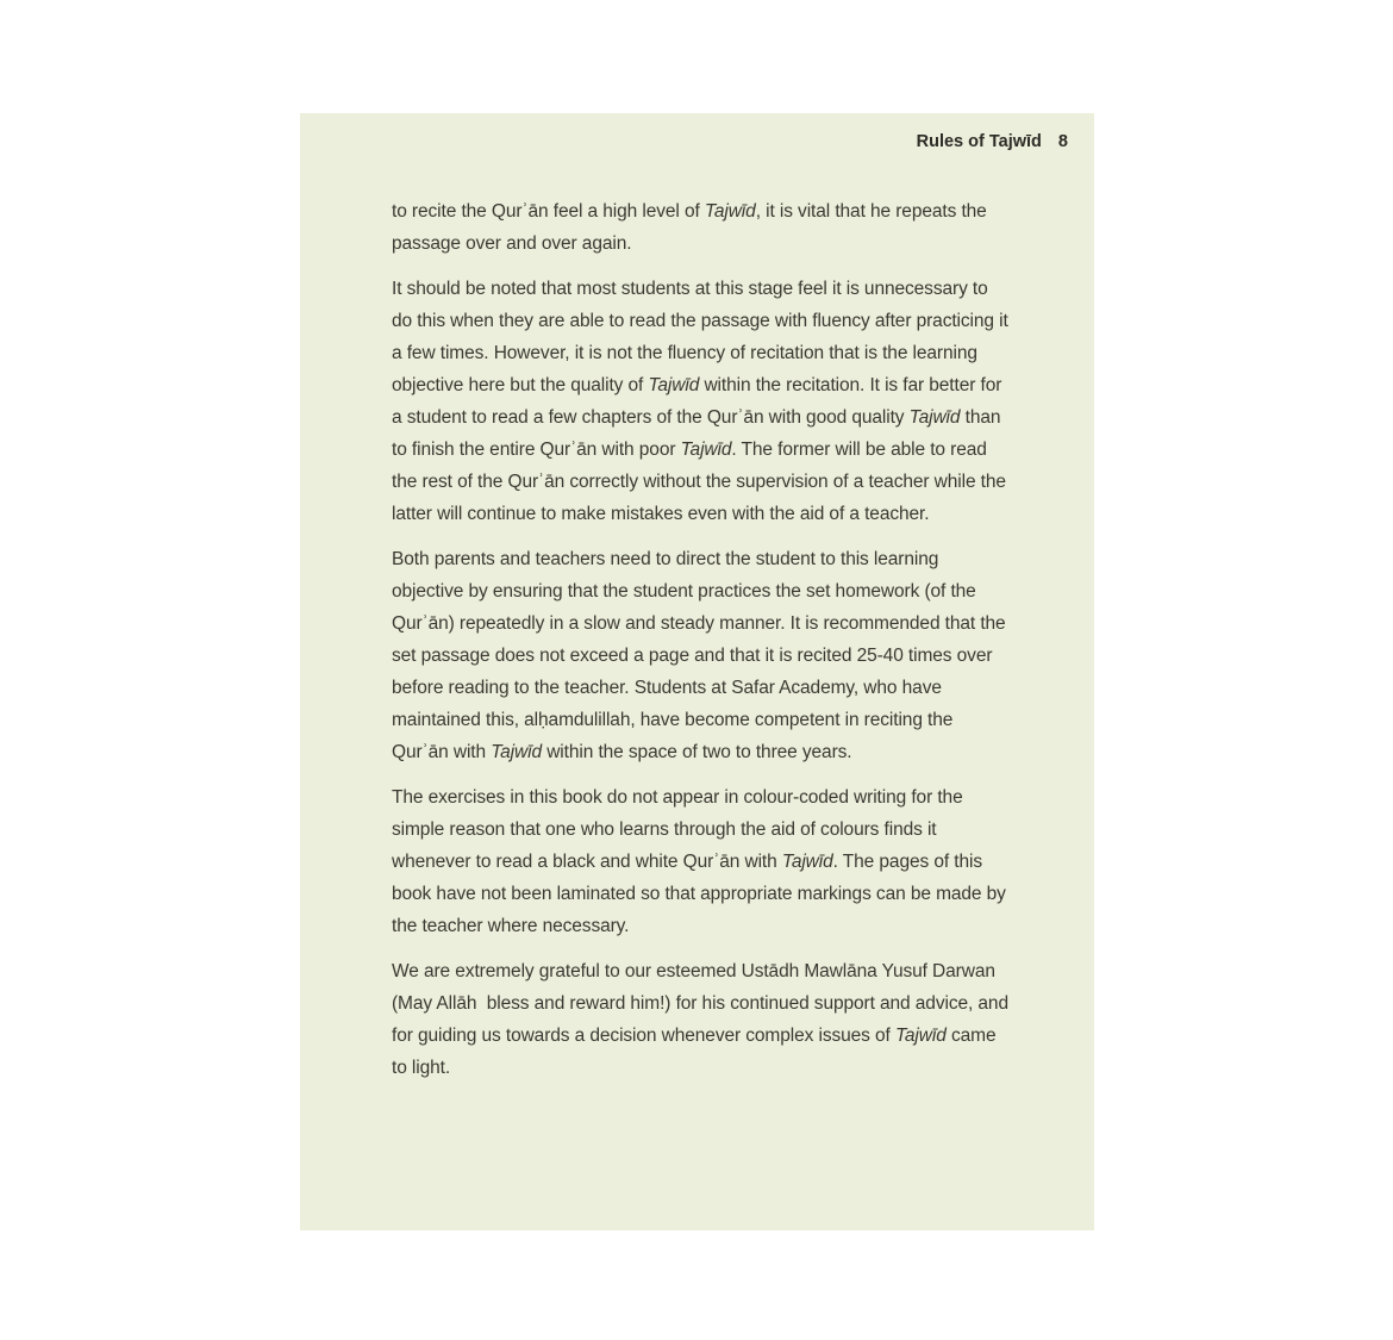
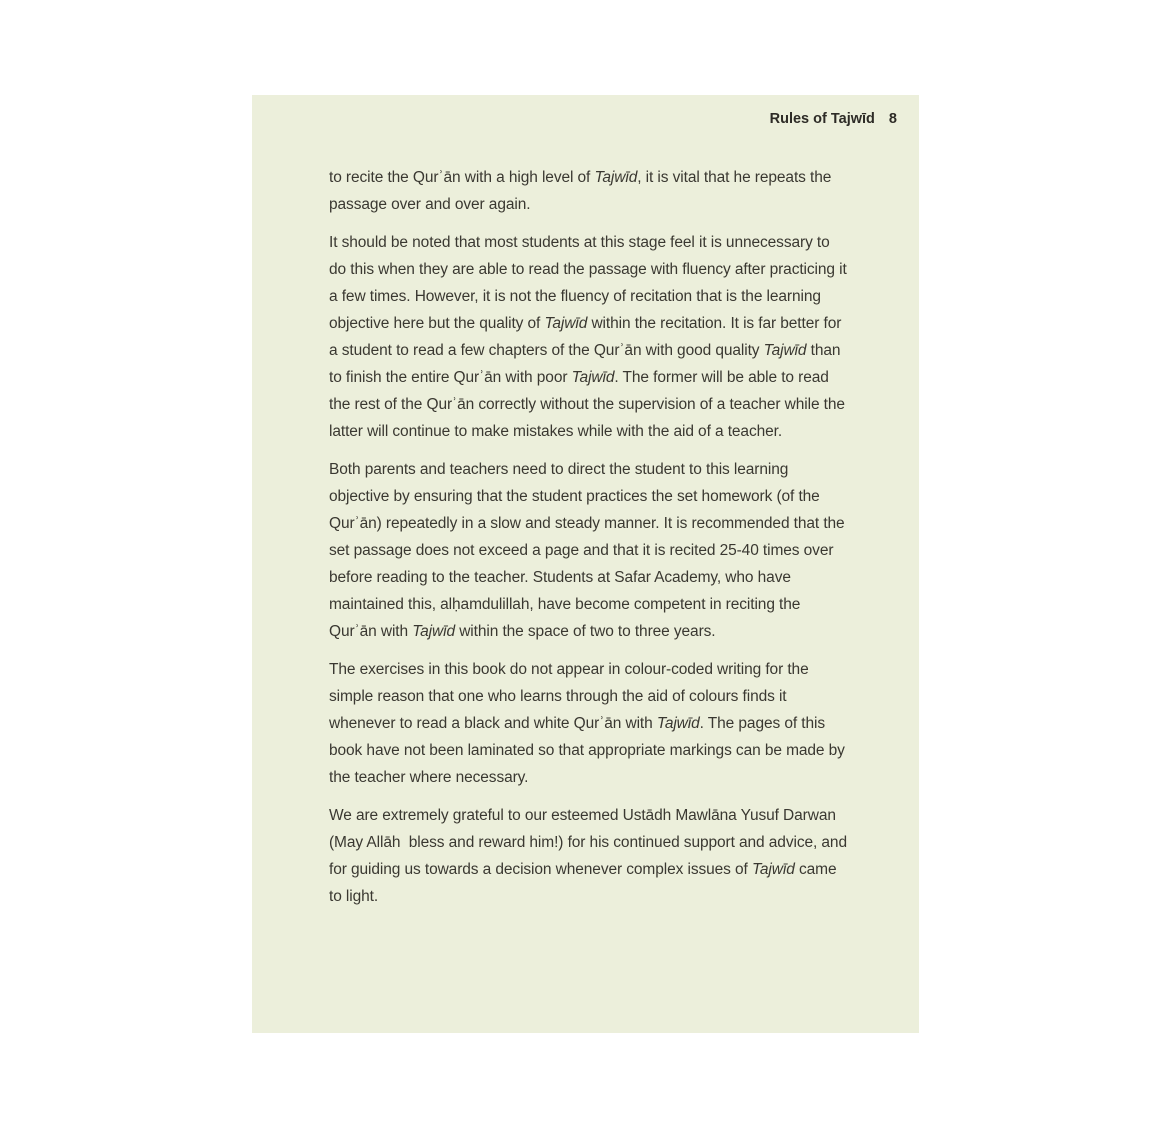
  Rules of Tajwīd 8
- to recite the Qurʾān feel a high level of Tajwīd, it is vital that he repeats the passage over and over again.
+ to recite the Qurʾān with a high level of Tajwīd, it is vital that he repeats the passage over and over again.
- It should be noted that most students at this stage feel it is unnecessary to do this when they are able to read the passage with fluency after practicing it a few times. However, it is not the fluency of recitation that is the learning objective here but the quality of Tajwīd within the recitation. It is far better for a student to read a few chapters of the Qurʾān with good quality Tajwīd than to finish the entire Qurʾān with poor Tajwīd. The former will be able to read the rest of the Qurʾān correctly without the supervision of a teacher while the latter will continue to make mistakes even with the aid of a teacher.
+ It should be noted that most students at this stage feel it is unnecessary to do this when they are able to read the passage with fluency after practicing it a few times. However, it is not the fluency of recitation that is the learning objective here but the quality of Tajwīd within the recitation. It is far better for a student to read a few chapters of the Qurʾān with good quality Tajwīd than to finish the entire Qurʾān with poor Tajwīd. The former will be able to read the rest of the Qurʾān correctly without the supervision of a teacher while the latter will continue to make mistakes while with the aid of a teacher.
  Both parents and teachers need to direct the student to this learning objective by ensuring that the student practices the set homework (of the Qurʾān) repeatedly in a slow and steady manner. It is recommended that the set passage does not exceed a page and that it is recited 25-40 times over before reading to the teacher. Students at Safar Academy, who have maintained this, alḥamdulillah, have become competent in reciting the Qurʾān with Tajwīd within the space of two to three years.
  The exercises in this book do not appear in colour-coded writing for the simple reason that one who learns through the aid of colours finds it whenever to read a black and white Qurʾān with Tajwīd. The pages of this book have not been laminated so that appropriate markings can be made by the teacher where necessary.
  We are extremely grateful to our esteemed Ustādh Mawlāna Yusuf Darwan (May Allāh bless and reward him!) for his continued support and advice, and for guiding us towards a decision whenever complex issues of Tajwīd came to light.
